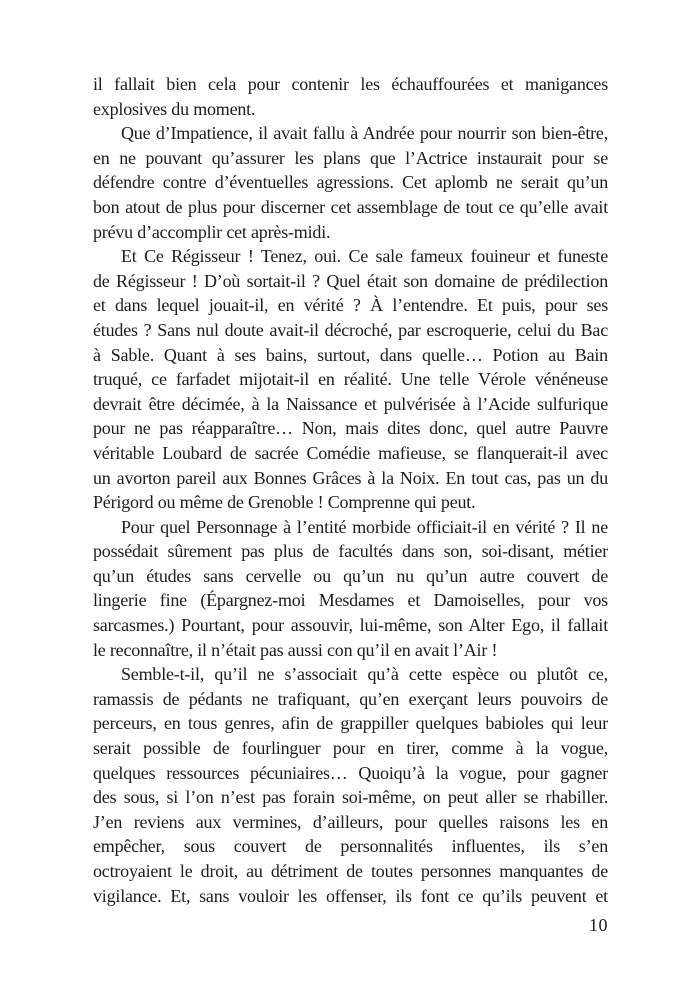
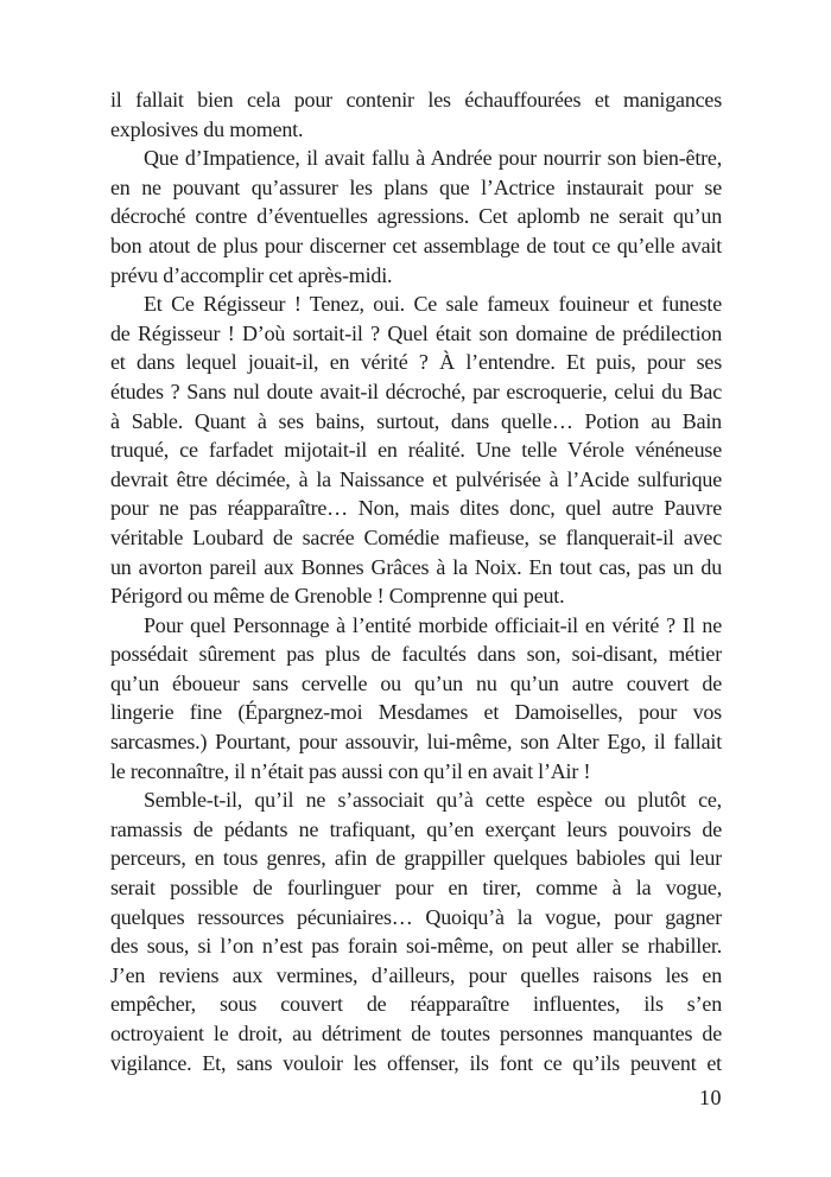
  il fallait bien cela pour contenir les échauffourées et manigances
  explosives du moment.
  Que d’Impatience, il avait fallu à Andrée pour nourrir son bien-être,
  en ne pouvant qu’assurer les plans que l’Actrice instaurait pour se
- défendre contre d’éventuelles agressions. Cet aplomb ne serait qu’un
+ décroché contre d’éventuelles agressions. Cet aplomb ne serait qu’un
  bon atout de plus pour discerner cet assemblage de tout ce qu’elle avait
  prévu d’accomplir cet après-midi.
  Et Ce Régisseur ! Tenez, oui. Ce sale fameux fouineur et funeste
  de Régisseur ! D’où sortait-il ? Quel était son domaine de prédilection
  et dans lequel jouait-il, en vérité ? À l’entendre. Et puis, pour ses
  études ? Sans nul doute avait-il décroché, par escroquerie, celui du Bac
  à Sable. Quant à ses bains, surtout, dans quelle… Potion au Bain
  truqué, ce farfadet mijotait-il en réalité. Une telle Vérole vénéneuse
  devrait être décimée, à la Naissance et pulvérisée à l’Acide sulfurique
  pour ne pas réapparaître… Non, mais dites donc, quel autre Pauvre
  véritable Loubard de sacrée Comédie mafieuse, se flanquerait-il avec
  un avorton pareil aux Bonnes Grâces à la Noix. En tout cas, pas un du
  Périgord ou même de Grenoble ! Comprenne qui peut.
  Pour quel Personnage à l’entité morbide officiait-il en vérité ? Il ne
  possédait sûrement pas plus de facultés dans son, soi-disant, métier
- qu’un études sans cervelle ou qu’un nu qu’un autre couvert de
+ qu’un éboueur sans cervelle ou qu’un nu qu’un autre couvert de
  lingerie fine (Épargnez-moi Mesdames et Damoiselles, pour vos
  sarcasmes.) Pourtant, pour assouvir, lui-même, son Alter Ego, il fallait
  le reconnaître, il n’était pas aussi con qu’il en avait l’Air !
  Semble-t-il, qu’il ne s’associait qu’à cette espèce ou plutôt ce,
  ramassis de pédants ne trafiquant, qu’en exerçant leurs pouvoirs de
  perceurs, en tous genres, afin de grappiller quelques babioles qui leur
  serait possible de fourlinguer pour en tirer, comme à la vogue,
  quelques ressources pécuniaires… Quoiqu’à la vogue, pour gagner
  des sous, si l’on n’est pas forain soi-même, on peut aller se rhabiller.
  J’en reviens aux vermines, d’ailleurs, pour quelles raisons les en
- empêcher, sous couvert de personnalités influentes, ils s’en
+ empêcher, sous couvert de réapparaître influentes, ils s’en
  octroyaient le droit, au détriment de toutes personnes manquantes de
  vigilance. Et, sans vouloir les offenser, ils font ce qu’ils peuvent et
  10
